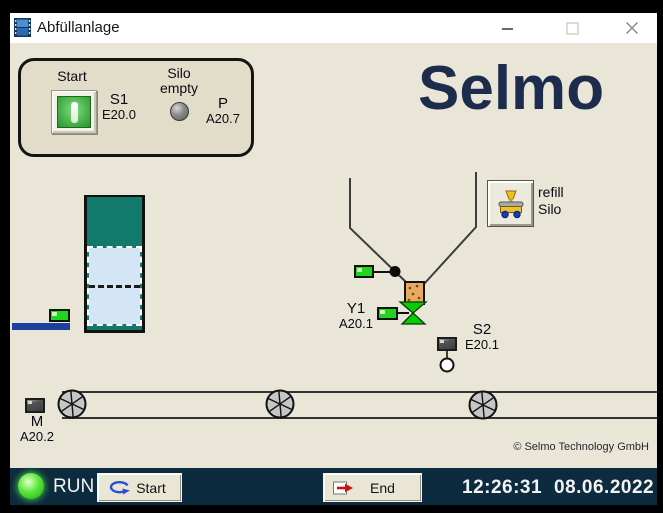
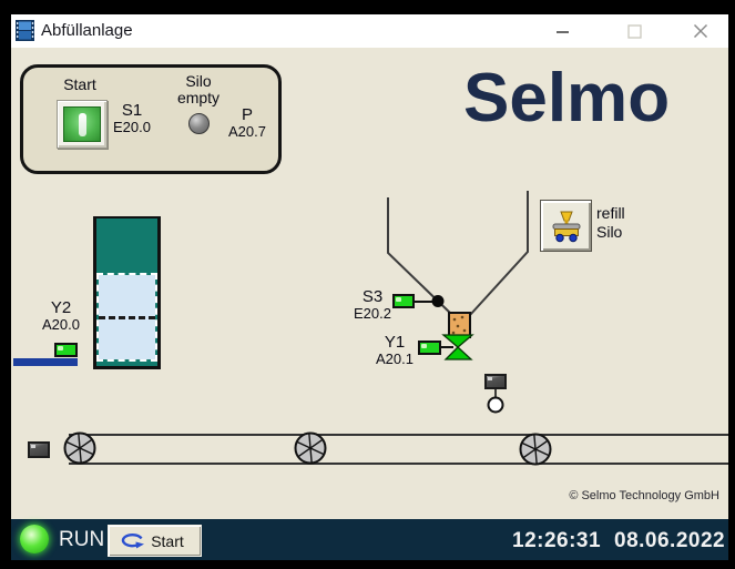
  Abfüllanlage
  Start
  S1
  E20.0
  Silo
  empty
  P
  A20.7
  Selmo
+ Y2
+ A20.0
+ S3
+ E20.2
  Y1
  A20.1
- S2
- E20.1
  refill
  Silo
- M
- A20.2
  © Selmo Technology GmbH
  RUN
  Start
- End
  12:26:31
  08.06.2022
